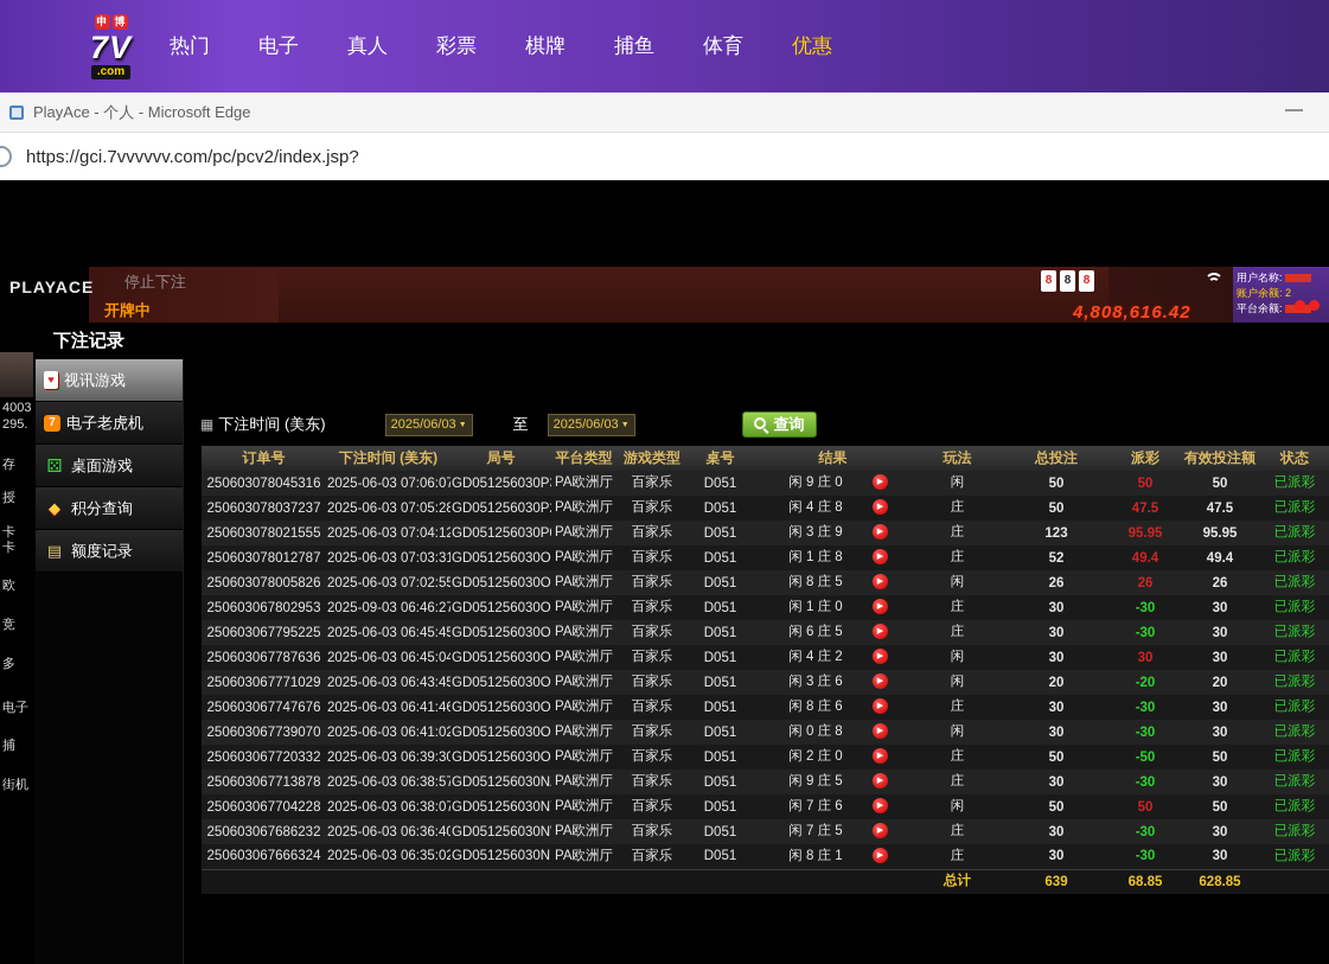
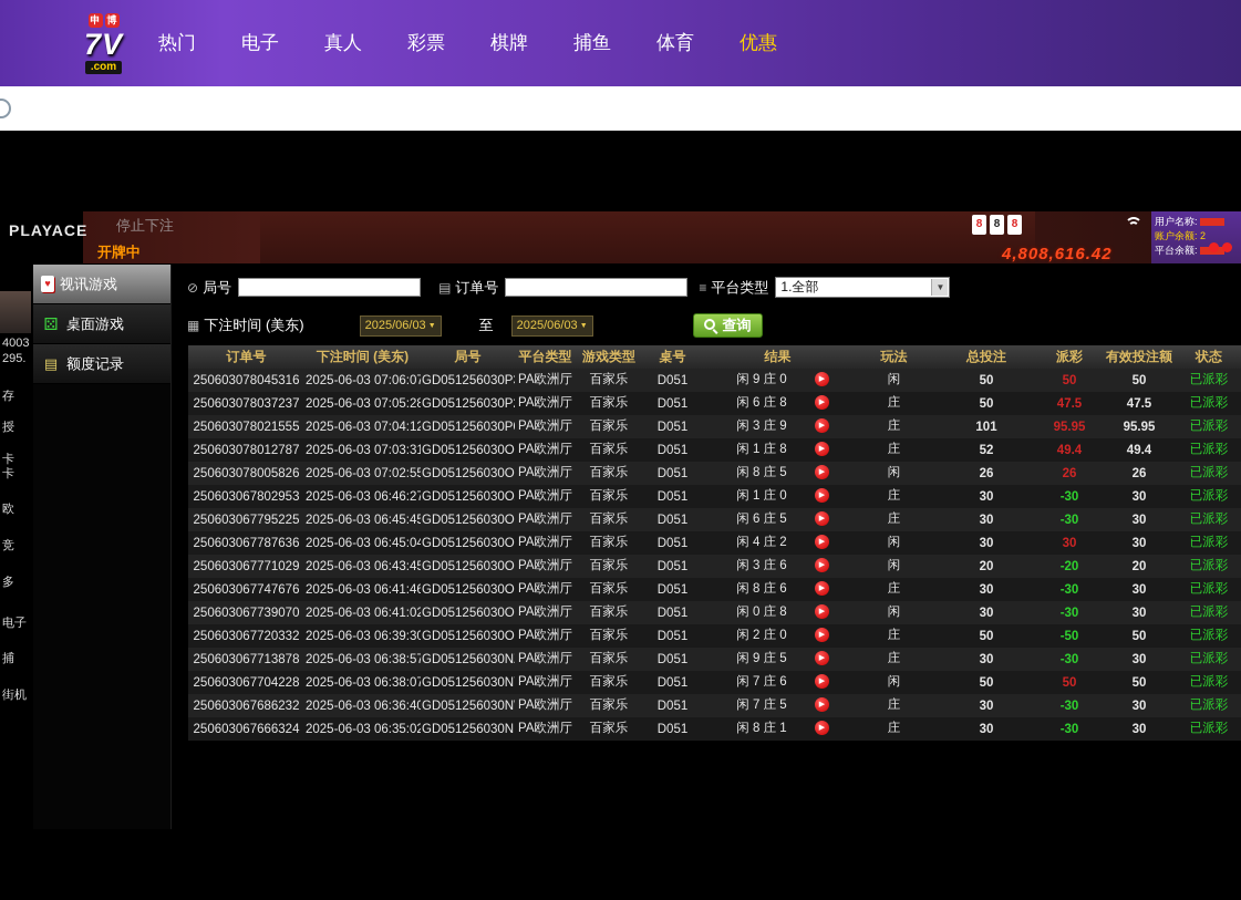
  申
  博
  7V
  .com
  热门
  电子
  真人
  彩票
  棋牌
  捕鱼
  体育
  优惠
- PlayAce - 个人 - Microsoft Edge
- —
- https://gci.7vvvvvv.com/pc/pcv2/index.jsp?
  PLAYACE
  停止下注
  开牌中
  8
  8
  8
  4,808,616.42
  用户名称:
  账户余额: 2
  平台余额:
  4003
  295.
  存
  授
  卡
  卡
  欧
  竞
  多
  电子
  捕
  街机
- 下注记录
  视讯游戏
- 电子老虎机
  桌面游戏
- 积分查询
  额度记录
+ ⊘
+ 局号
+ ▤
+ 订单号
+ ≡
+ 平台类型
+ 1.全部
+ ▼
  ▦
  下注时间 (美东)
  2025/06/03
  至
  2025/06/03
  查询
  订单号	下注时间 (美东)	局号	平台类型	游戏类型	桌号	结果	玩法	总投注	派彩	有效投注额	状态
  250603078045316	2025-06-03 07:06:07	GD051256030P	PA欧洲厅	百家乐	D051	闲 9 庄 0	闲	50	50	50	已派彩
- 250603078037237	2025-06-03 07:05:28	GD051256030P	PA欧洲厅	百家乐	D051	闲 4 庄 8	庄	50	47.5	47.5	已派彩
+ 250603078037237	2025-06-03 07:05:28	GD051256030P	PA欧洲厅	百家乐	D051	闲 6 庄 8	庄	50	47.5	47.5	已派彩
- 250603078021555	2025-06-03 07:04:12	GD051256030P	PA欧洲厅	百家乐	D051	闲 3 庄 9	庄	123	95.95	95.95	已派彩
+ 250603078021555	2025-06-03 07:04:12	GD051256030P	PA欧洲厅	百家乐	D051	闲 3 庄 9	庄	101	95.95	95.95	已派彩
  250603078012787	2025-06-03 07:03:31	GD051256030O	PA欧洲厅	百家乐	D051	闲 1 庄 8	庄	52	49.4	49.4	已派彩
  250603078005826	2025-06-03 07:02:55	GD051256030O	PA欧洲厅	百家乐	D051	闲 8 庄 5	闲	26	26	26	已派彩
- 250603067802953	2025-09-03 06:46:27	GD051256030O	PA欧洲厅	百家乐	D051	闲 1 庄 0	庄	30	-30	30	已派彩
+ 250603067802953	2025-06-03 06:46:27	GD051256030O	PA欧洲厅	百家乐	D051	闲 1 庄 0	庄	30	-30	30	已派彩
  250603067795225	2025-06-03 06:45:45	GD051256030O	PA欧洲厅	百家乐	D051	闲 6 庄 5	庄	30	-30	30	已派彩
  250603067787636	2025-06-03 06:45:04	GD051256030O	PA欧洲厅	百家乐	D051	闲 4 庄 2	闲	30	30	30	已派彩
  250603067771029	2025-06-03 06:43:45	GD051256030O	PA欧洲厅	百家乐	D051	闲 3 庄 6	闲	20	-20	20	已派彩
  250603067747676	2025-06-03 06:41:46	GD051256030O	PA欧洲厅	百家乐	D051	闲 8 庄 6	庄	30	-30	30	已派彩
  250603067739070	2025-06-03 06:41:02	GD051256030O	PA欧洲厅	百家乐	D051	闲 0 庄 8	闲	30	-30	30	已派彩
  250603067720332	2025-06-03 06:39:30	GD051256030O	PA欧洲厅	百家乐	D051	闲 2 庄 0	庄	50	-50	50	已派彩
  250603067713878	2025-06-03 06:38:57	GD051256030N	PA欧洲厅	百家乐	D051	闲 9 庄 5	庄	30	-30	30	已派彩
  250603067704228	2025-06-03 06:38:07	GD051256030N	PA欧洲厅	百家乐	D051	闲 7 庄 6	闲	50	50	50	已派彩
  250603067686232	2025-06-03 06:36:40	GD051256030N	PA欧洲厅	百家乐	D051	闲 7 庄 5	庄	30	-30	30	已派彩
  250603067666324	2025-06-03 06:35:02	GD051256030N	PA欧洲厅	百家乐	D051	闲 8 庄 1	庄	30	-30	30	已派彩
- 	总计	639	68.85	628.85
